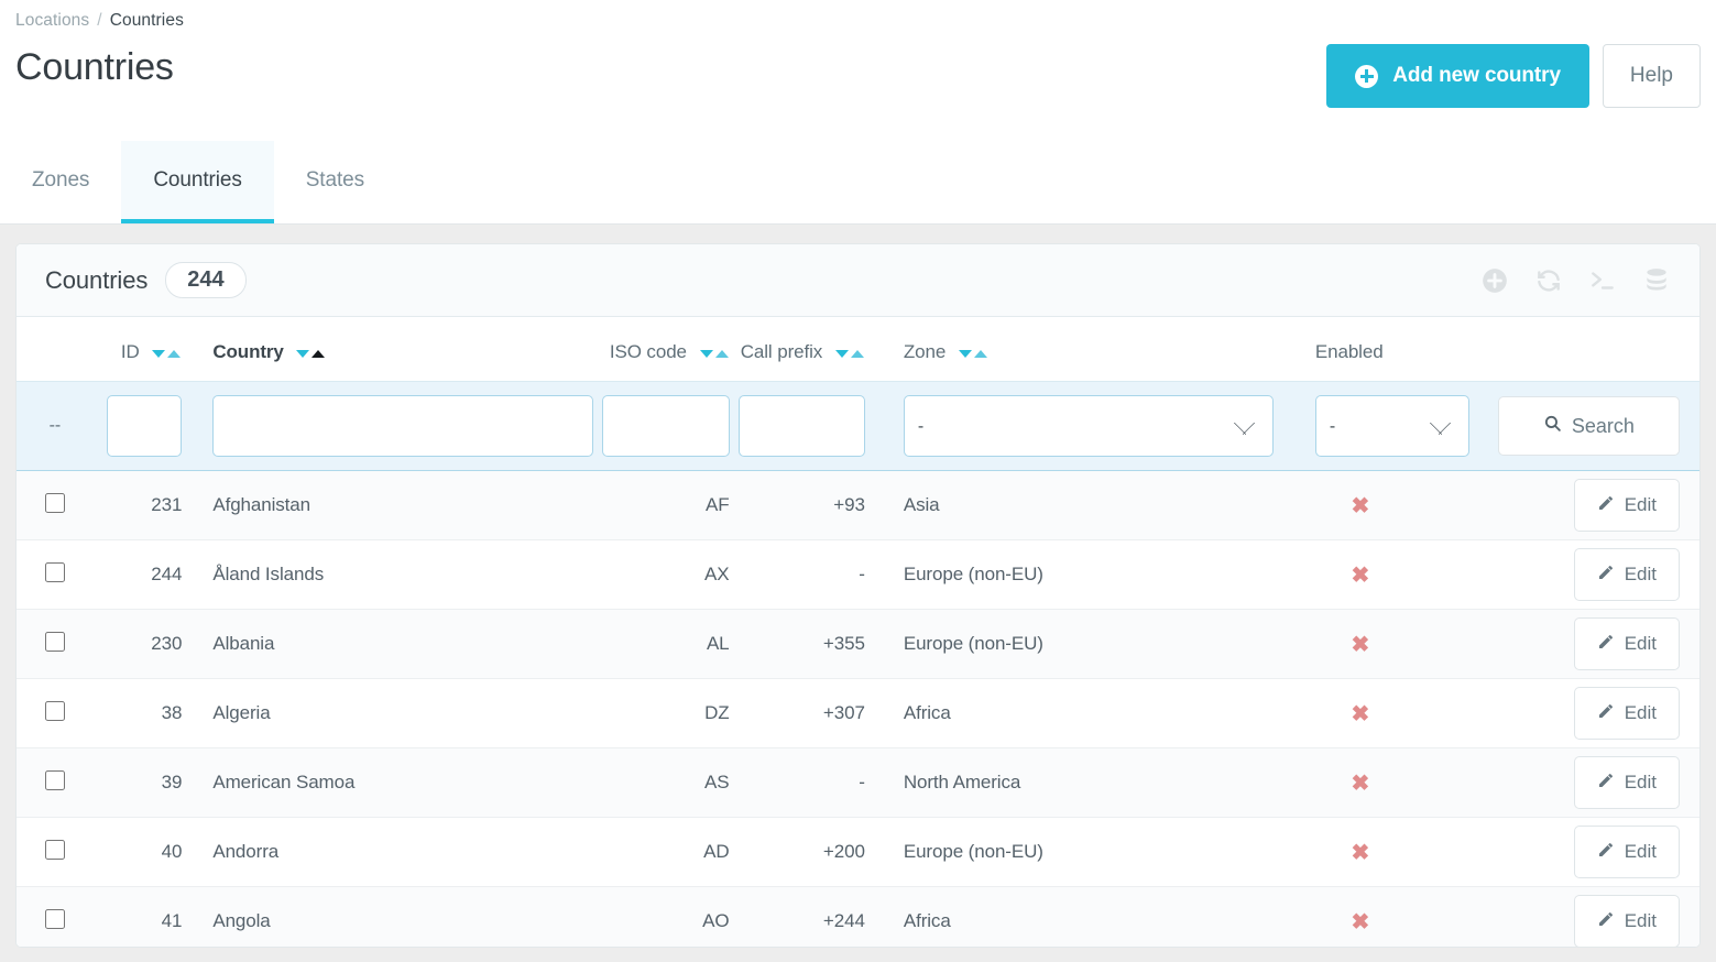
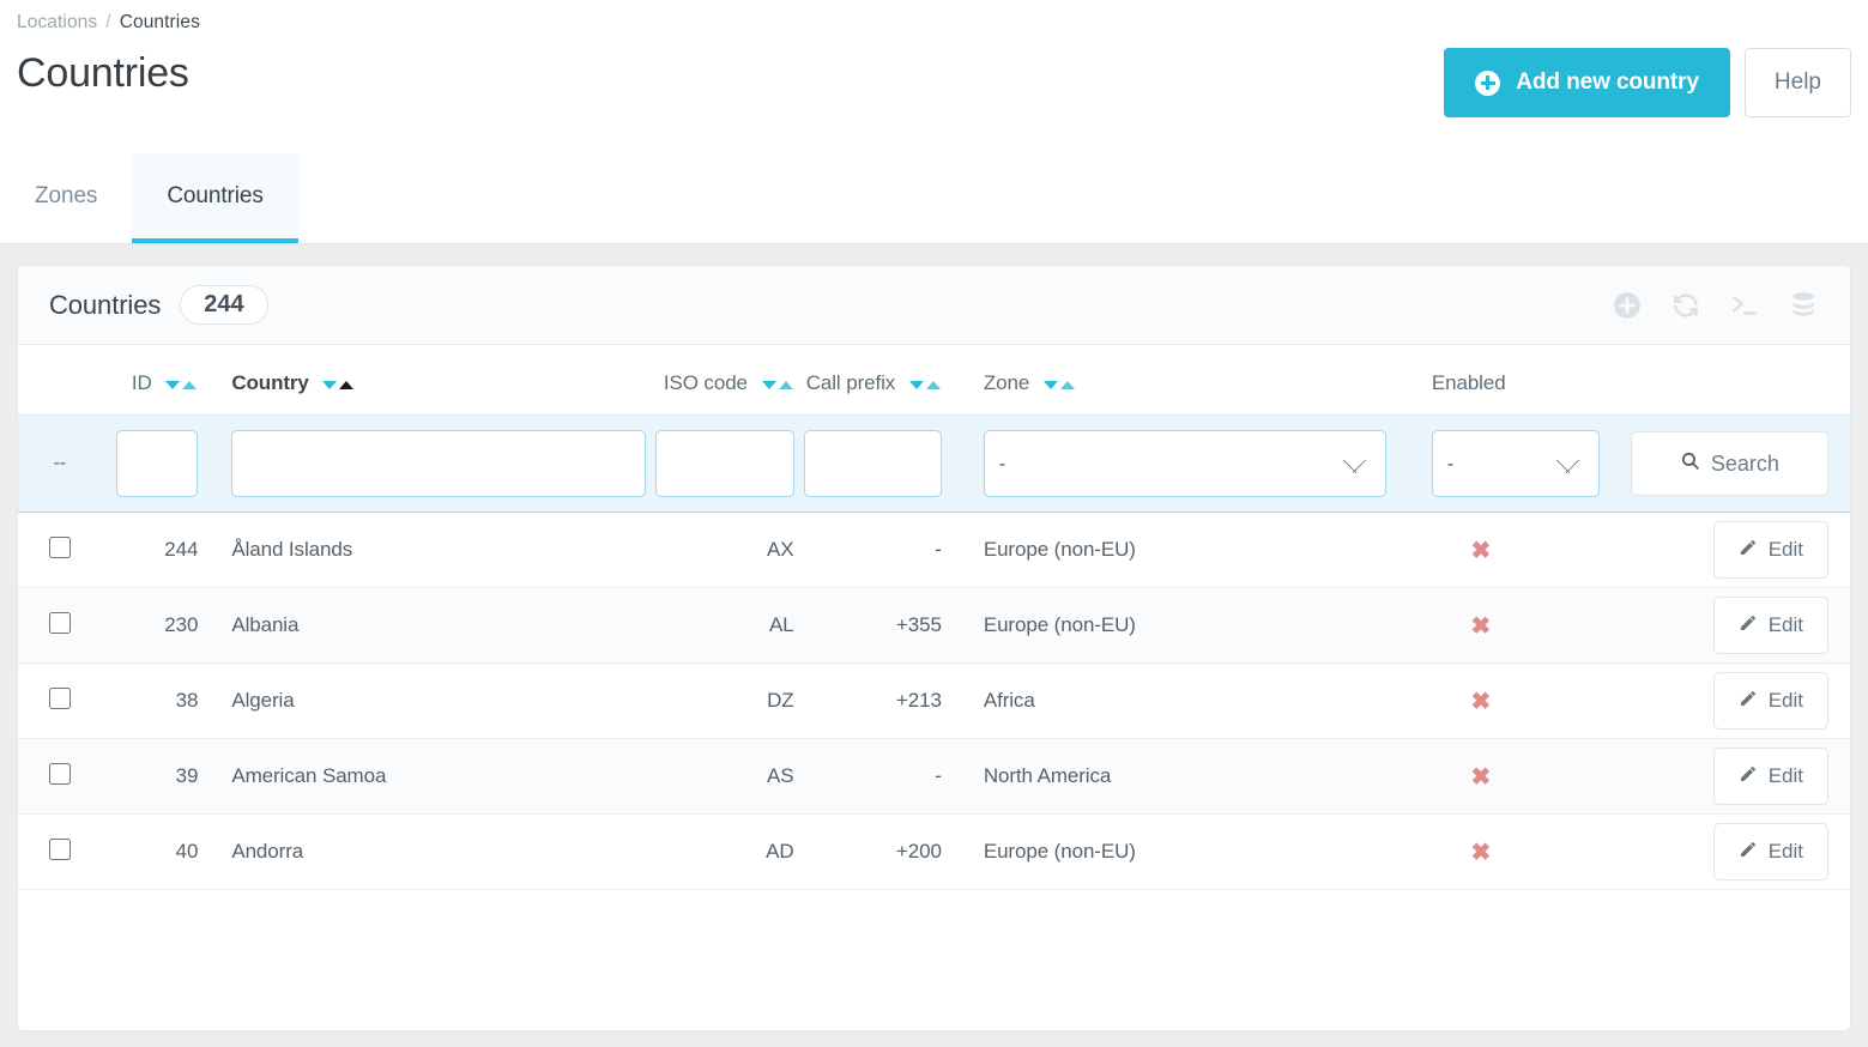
  Locations / Countries
  Countries
  Add new country
  Help
  Zones
  Countries
- States
  Countries
  244
  	ID	Country	ISO code	Call prefix	Zone	Enabled
  --					-	-	Search
- 	231	Afghanistan	AF	+93	Asia	✖	Edit
  	244	Åland Islands	AX	-	Europe (non-EU)	✖	Edit
  	230	Albania	AL	+355	Europe (non-EU)	✖	Edit
- 	38	Algeria	DZ	+307	Africa	✖	Edit
+ 	38	Algeria	DZ	+213	Africa	✖	Edit
  	39	American Samoa	AS	-	North America	✖	Edit
  	40	Andorra	AD	+200	Europe (non-EU)	✖	Edit
- 	41	Angola	AO	+244	Africa	✖	Edit
